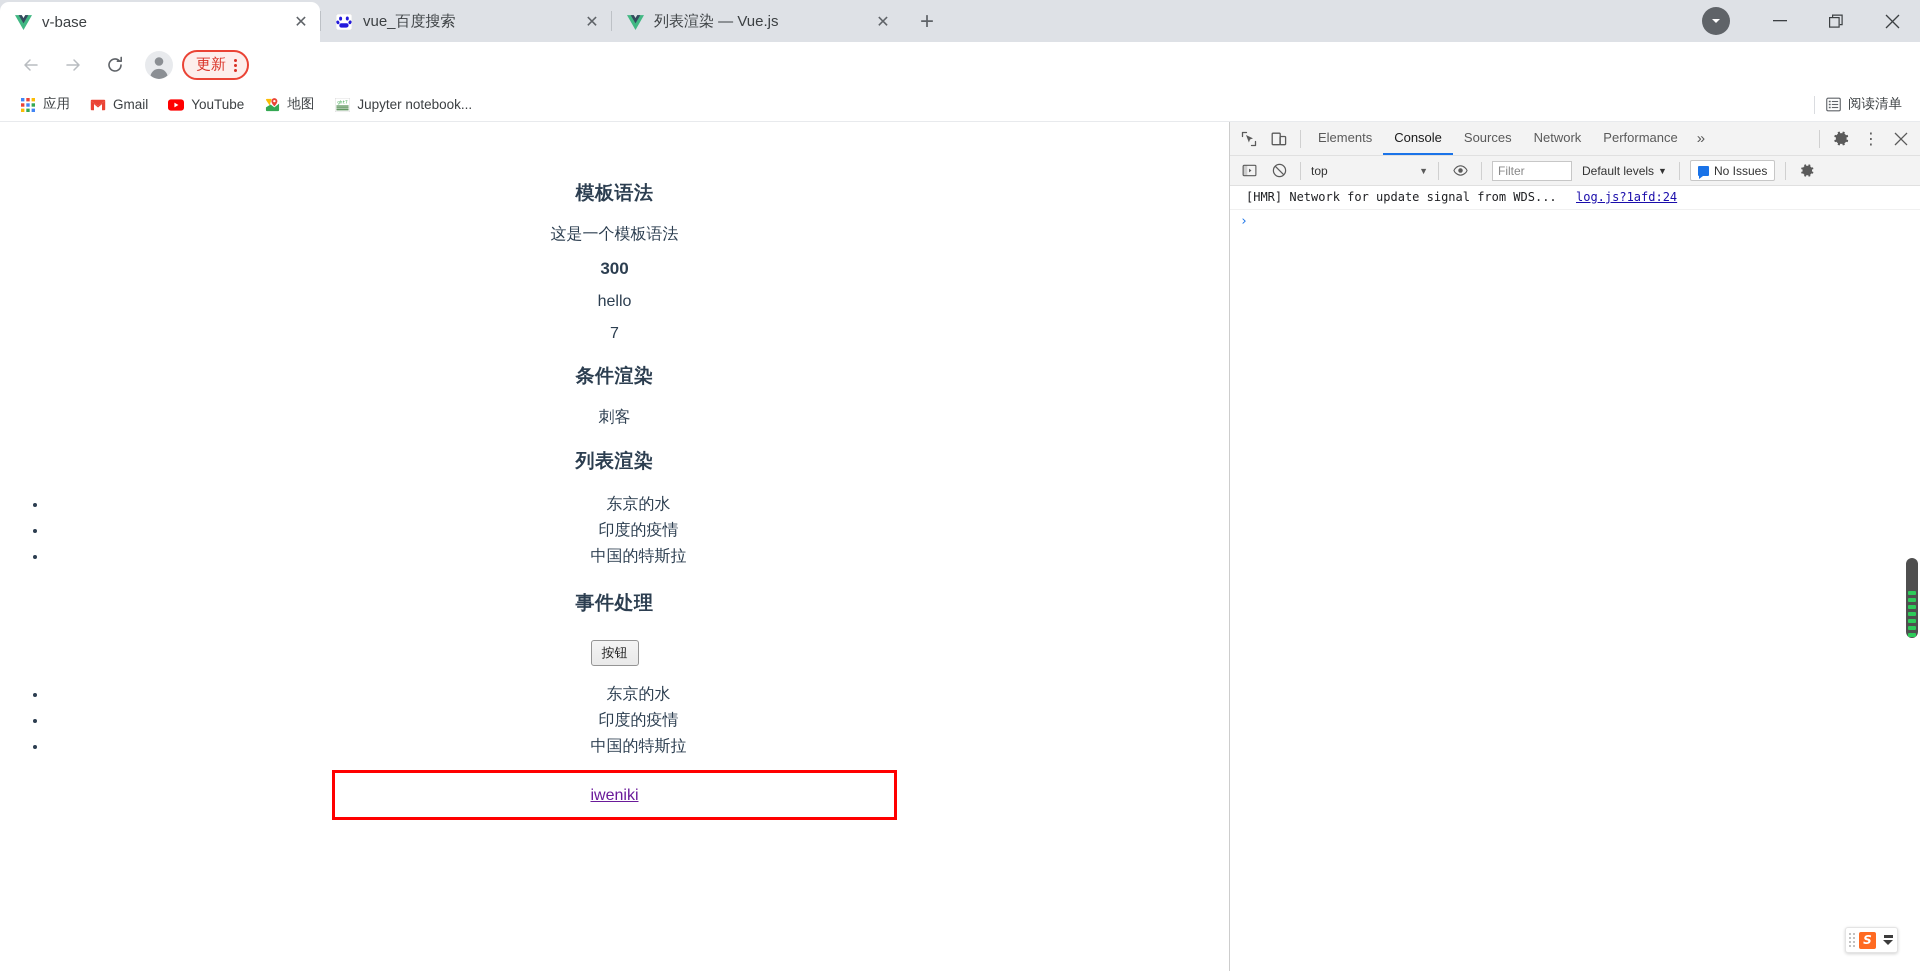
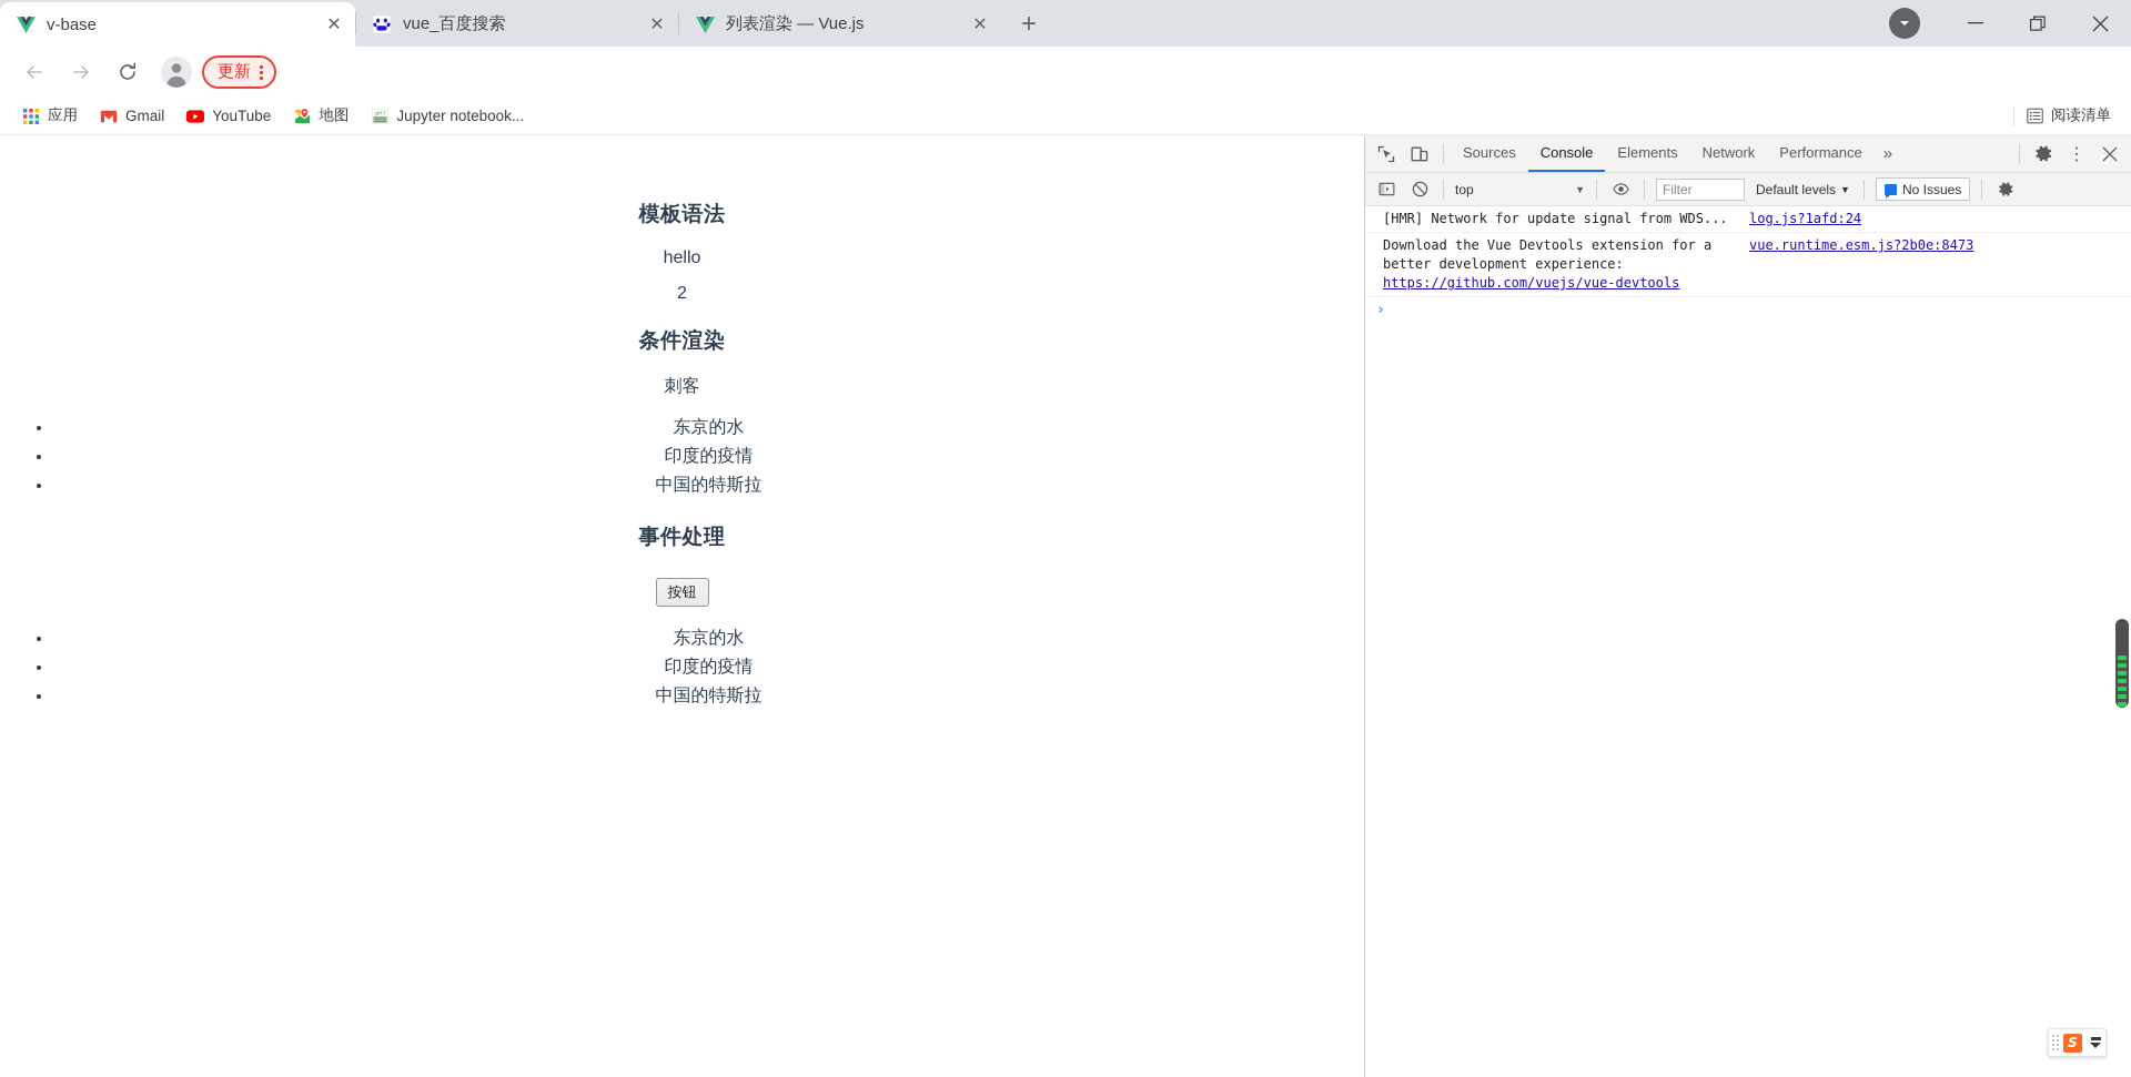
  v-base
  ✕
  vue_百度搜索
  ✕
  列表渲染 — Vue.js
  ✕
  +
  更新
  应用
  Gmail
  YouTube
  地图
  Jupyter notebook...
  阅读清单
  模板语法
- 这是一个模板语法
- 300
  hello
- 7
+ 2
  条件渲染
  刺客
- 列表渲染
  东京的水
  印度的疫情
  中国的特斯拉
  事件处理
  按钮
  东京的水
  印度的疫情
  中国的特斯拉
- iweniki
- Elements
+ Sources
  Console
- Sources
+ Elements
  Network
  Performance
  »
  ⋮
  top
  ▼
  Filter
  Default levels
  ▼
  No Issues
  [HMR] Network for update signal from WDS...
  log.js?1afd:24
+ Download the Vue Devtools extension for a better development experience:
+ https://github.com/vuejs/vue-devtools
+ vue.runtime.esm.js?2b0e:8473
  ›
  S
